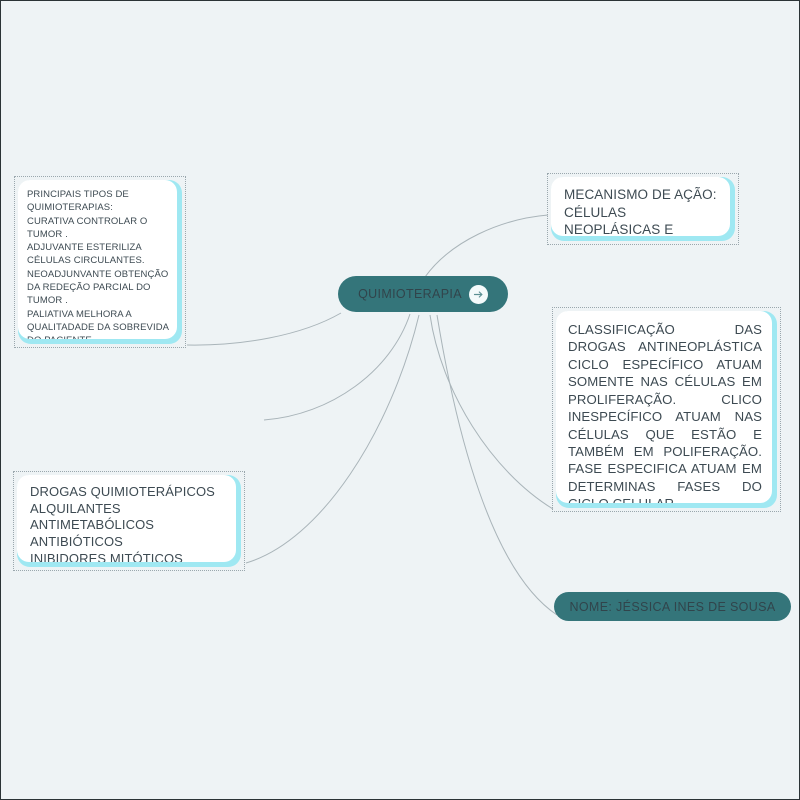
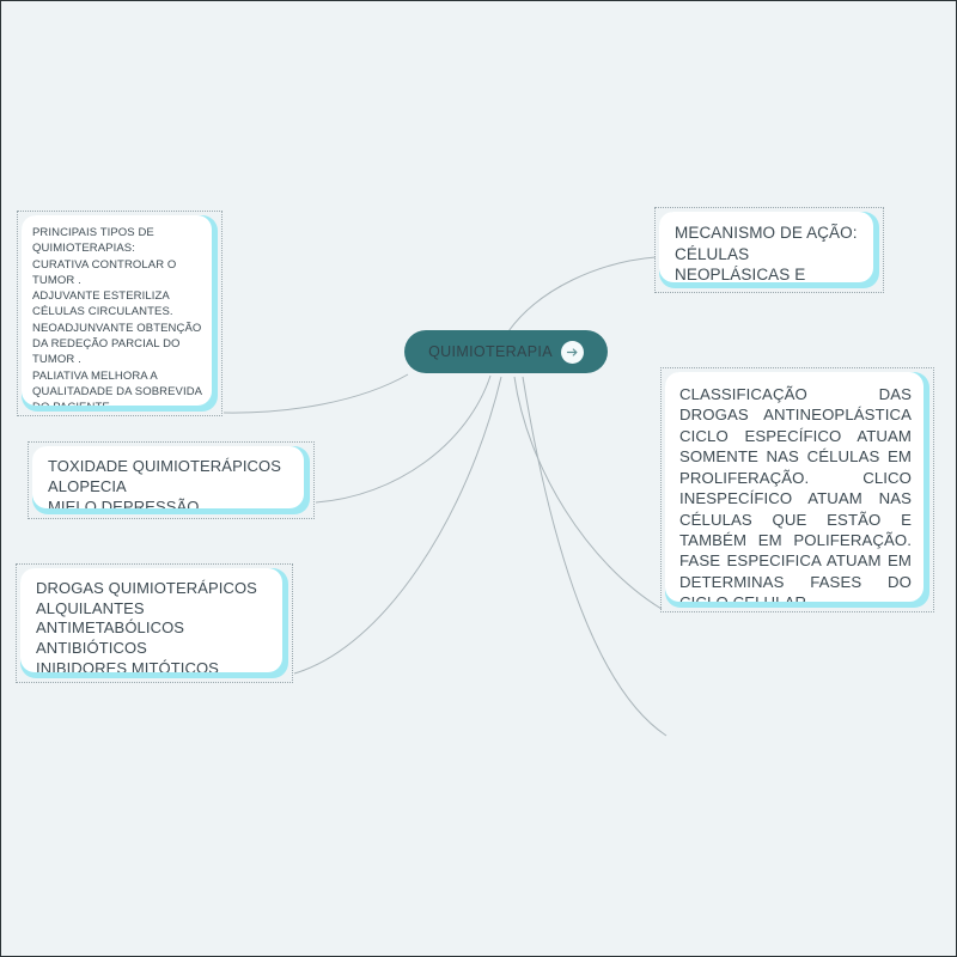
  PRINCIPAIS TIPOS DE QUIMIOTERAPIAS:
  CURATIVA CONTROLAR O TUMOR .
  ADJUVANTE ESTERILIZA CÉLULAS CIRCULANTES.
  NEOADJUNVANTE OBTENÇÃO DA REDEÇÃO PARCIAL DO TUMOR .
  PALIATIVA MELHORA A QUALITADADE DA SOBREVIDA
+ TOXIDADE QUIMIOTERÁPICOS
+ ALOPECIA
+ MIELO DEPRESSÃO
  DROGAS QUIMIOTERÁPICOS
  ALQUILANTES
  ANTIMETABÓLICOS
  ANTIBIÓTICOS
  INIBIDORES MITÓTICOS
  MECANISMO DE AÇÃO: CÉLULAS NEOPLÁSICAS E
  CLASSIFICAÇÃO DAS DROGAS ANTINEOPLÁSTICA CICLO ESPECÍFICO ATUAM SOMENTE NAS CÉLULAS EM PROLIFERAÇÃO. CLICO INESPECÍFICO ATUAM NAS CÉLULAS QUE ESTÃO E TAMBÉM EM POLIFERAÇÃO. FASE ESPECIFICA ATUAM EM DETERMINAS FASES DO
  QUIMIOTERAPIA
- NOME: JÉSSICA INES DE SOUSA
